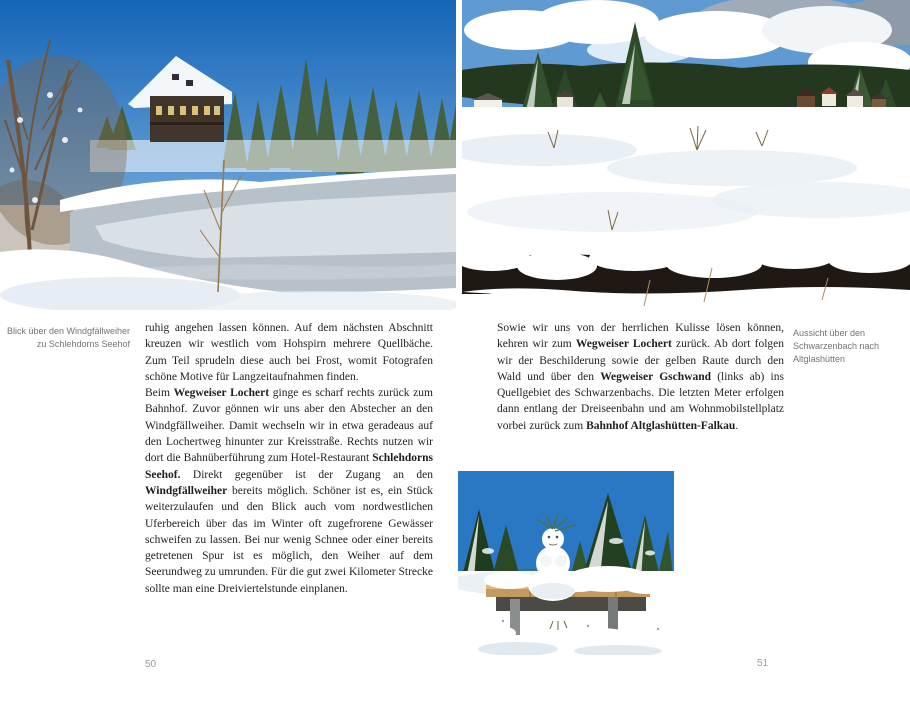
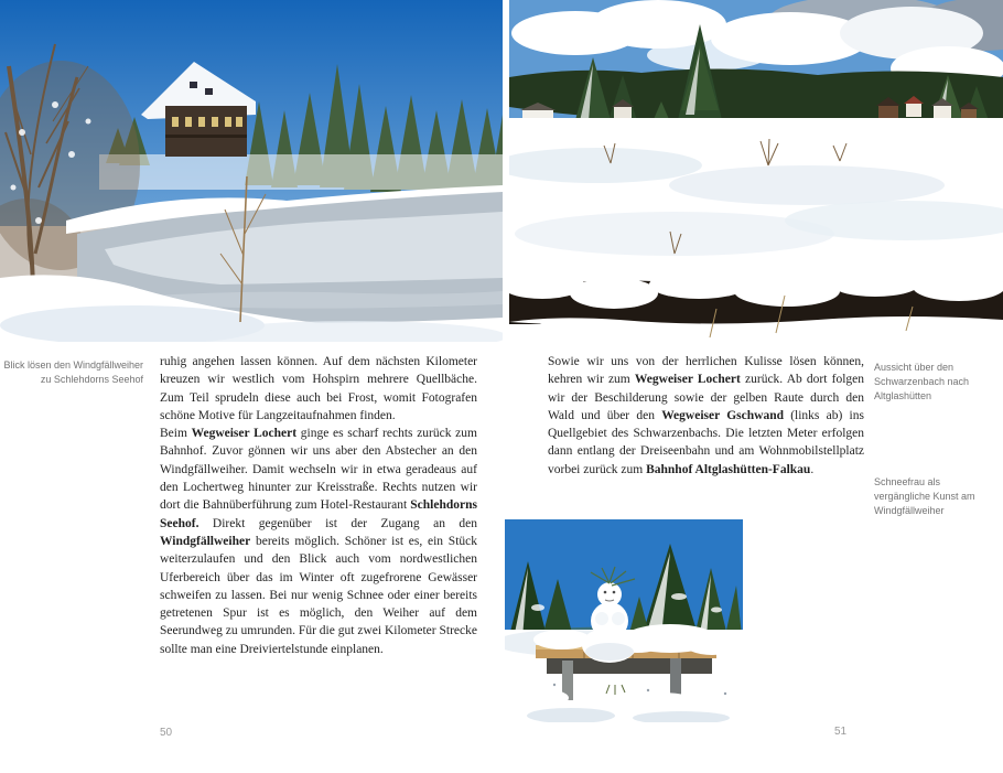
- Blick über den Windgfällweiher zu Schlehdorns Seehof
+ Blick lösen den Windgfällweiher zu Schlehdorns Seehof
- ruhig angehen lassen können. Auf dem nächsten Abschnitt kreuzen wir westlich vom Hohspirn mehrere Quellbäche. Zum Teil sprudeln diese auch bei Frost, womit Fotografen schöne Motive für Langzeitaufnahmen finden.
+ ruhig angehen lassen können. Auf dem nächsten Kilometer kreuzen wir westlich vom Hohspirn mehrere Quellbäche. Zum Teil sprudeln diese auch bei Frost, womit Fotografen schöne Motive für Langzeitaufnahmen finden.
  Beim Wegweiser Lochert ginge es scharf rechts zurück zum Bahnhof. Zuvor gönnen wir uns aber den Abstecher an den Windgfällweiher. Damit wechseln wir in etwa geradeaus auf den Lochertweg hinunter zur Kreisstraße. Rechts nutzen wir dort die Bahnüberführung zum Hotel-Restaurant Schlehdorns Seehof. Direkt gegenüber ist der Zugang an den Windgfällweiher bereits möglich. Schöner ist es, ein Stück weiterzulaufen und den Blick auch vom nordwestlichen Uferbereich über das im Winter oft zugefrorene Gewässer schweifen zu lassen. Bei nur wenig Schnee oder einer bereits getretenen Spur ist es möglich, den Weiher auf dem Seerundweg zu umrunden. Für die gut zwei Kilometer Strecke sollte man eine Dreiviertelstunde einplanen.
  Sowie wir uns von der herrlichen Kulisse lösen können, kehren wir zum Wegweiser Lochert zurück. Ab dort folgen wir der Beschilderung sowie der gelben Raute durch den Wald und über den Wegweiser Gschwand (links ab) ins Quellgebiet des Schwarzenbachs. Die letzten Meter erfolgen dann entlang der Dreiseenbahn und am Wohnmobilstellplatz vorbei zurück zum Bahnhof Altglashütten-Falkau.
  Aussicht über den Schwarzenbach nach Altglashütten
+ Schneefrau als vergängliche Kunst am Windgfällweiher
  50
  51
